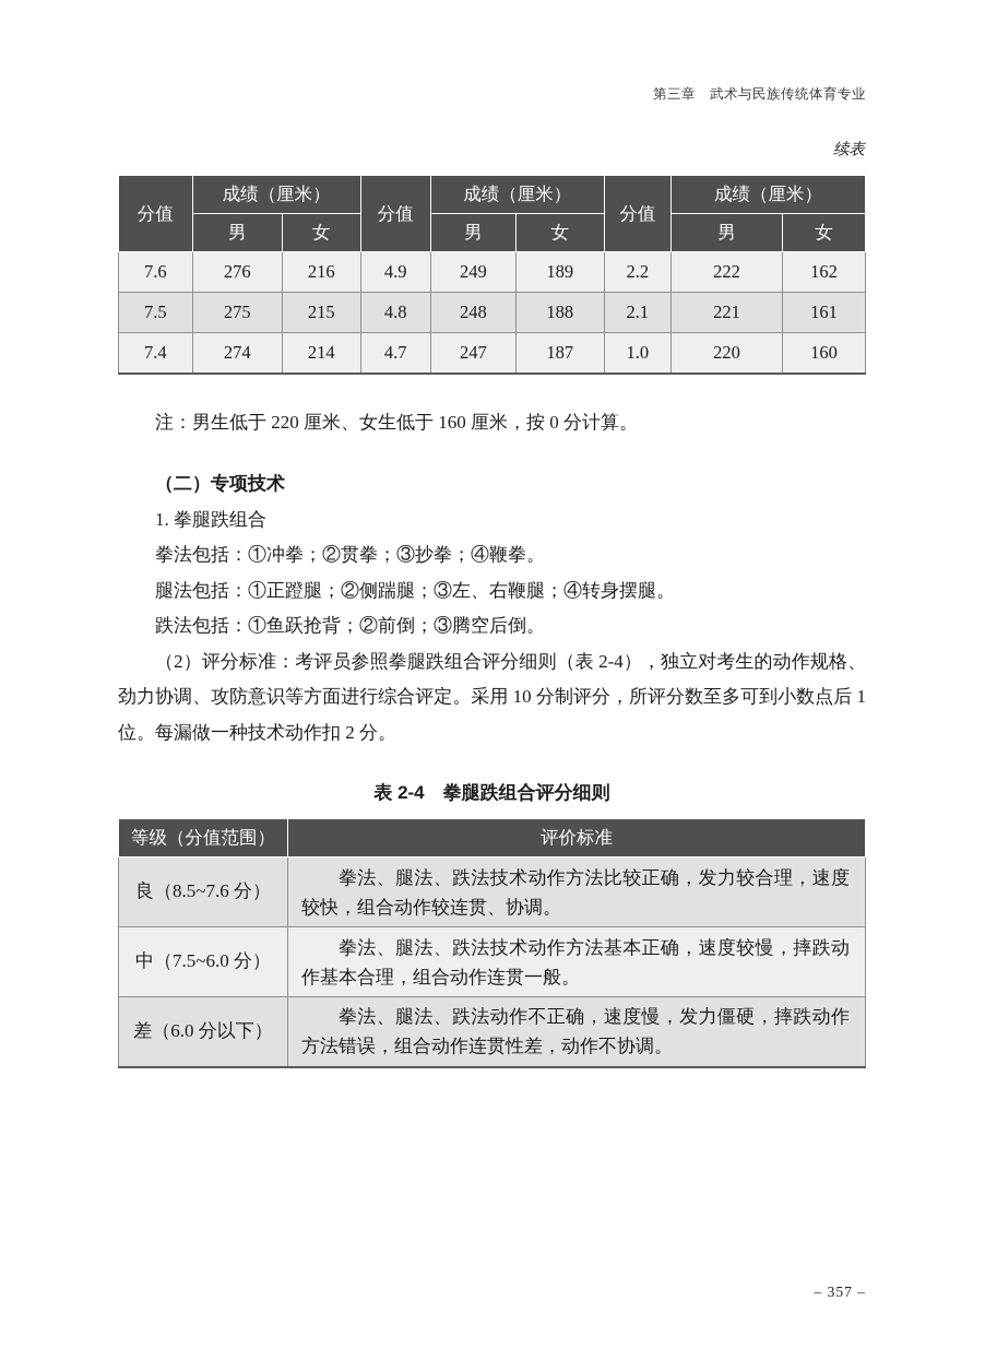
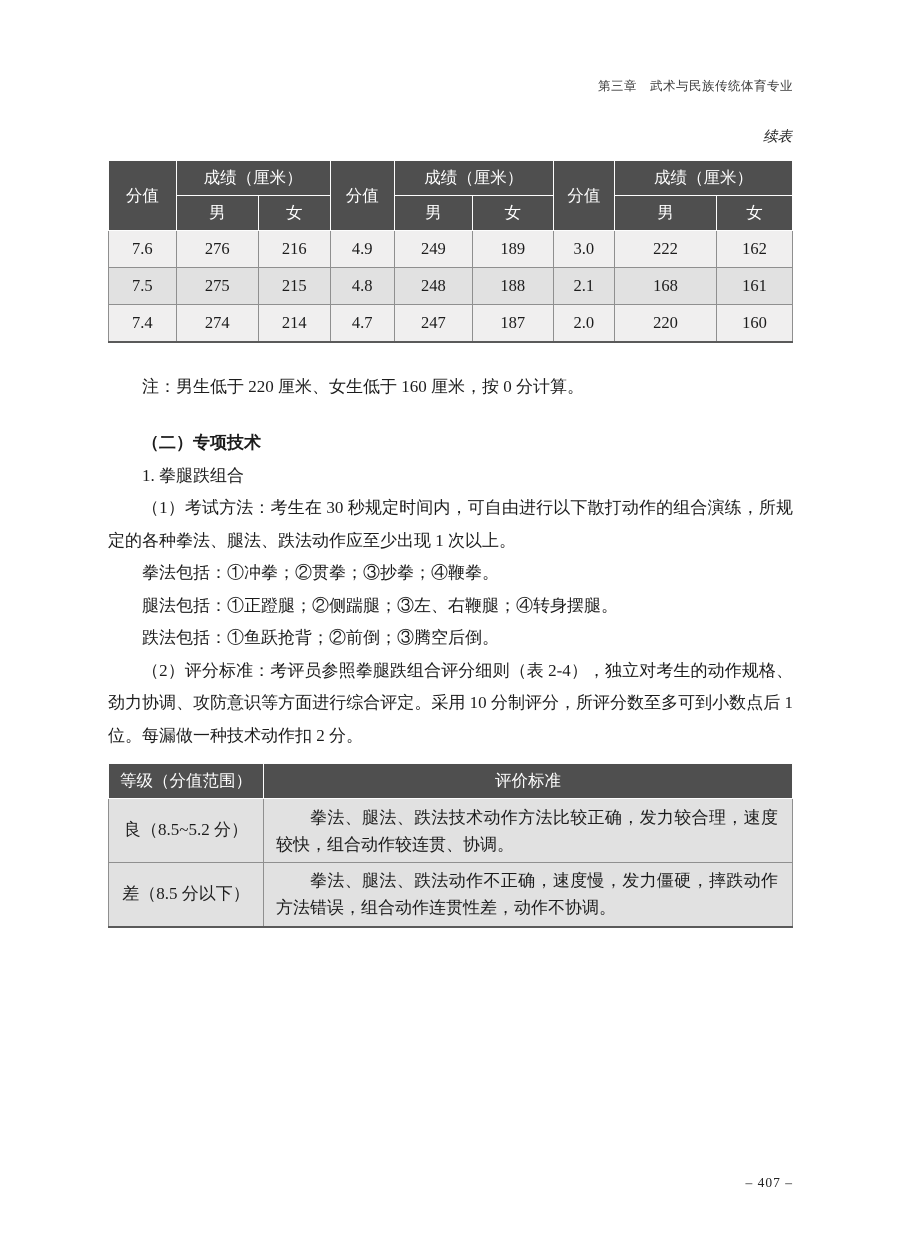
  第三章 武术与民族传统体育专业
  续表
  分值	成绩（厘米）	分值	成绩（厘米）	分值	成绩（厘米）
  男	女	男	女	男	女
- 7.6	276	216	4.9	249	189	2.2	222	162
+ 7.6	276	216	4.9	249	189	3.0	222	162
- 7.5	275	215	4.8	248	188	2.1	221	161
+ 7.5	275	215	4.8	248	188	2.1	168	161
- 7.4	274	214	4.7	247	187	1.0	220	160
+ 7.4	274	214	4.7	247	187	2.0	220	160
  注：男生低于 220 厘米、女生低于 160 厘米，按 0 分计算。
  （二）专项技术
  1. 拳腿跌组合
+ （1）考试方法：考生在 30 秒规定时间内，可自由进行以下散打动作的组合演练，所规定的各种拳法、腿法、跌法动作应至少出现 1 次以上。
  拳法包括：①冲拳；②贯拳；③抄拳；④鞭拳。
  腿法包括：①正蹬腿；②侧踹腿；③左、右鞭腿；④转身摆腿。
  跌法包括：①鱼跃抢背；②前倒；③腾空后倒。
  （2）评分标准：考评员参照拳腿跌组合评分细则（表 2-4），独立对考生的动作规格、劲力协调、攻防意识等方面进行综合评定。采用 10 分制评分，所评分数至多可到小数点后 1 位。每漏做一种技术动作扣 2 分。
- 表 2-4 拳腿跌组合评分细则
  等级（分值范围）	评价标准
- 良（8.5~7.6 分）	拳法、腿法、跌法技术动作方法比较正确，发力较合理，速度较快，组合动作较连贯、协调。
+ 良（8.5~5.2 分）	拳法、腿法、跌法技术动作方法比较正确，发力较合理，速度较快，组合动作较连贯、协调。
- 中（7.5~6.0 分）	拳法、腿法、跌法技术动作方法基本正确，速度较慢，摔跌动作基本合理，组合动作连贯一般。
- 差（6.0 分以下）	拳法、腿法、跌法动作不正确，速度慢，发力僵硬，摔跌动作方法错误，组合动作连贯性差，动作不协调。
+ 差（8.5 分以下）	拳法、腿法、跌法动作不正确，速度慢，发力僵硬，摔跌动作方法错误，组合动作连贯性差，动作不协调。
- – 357 –
+ – 407 –
